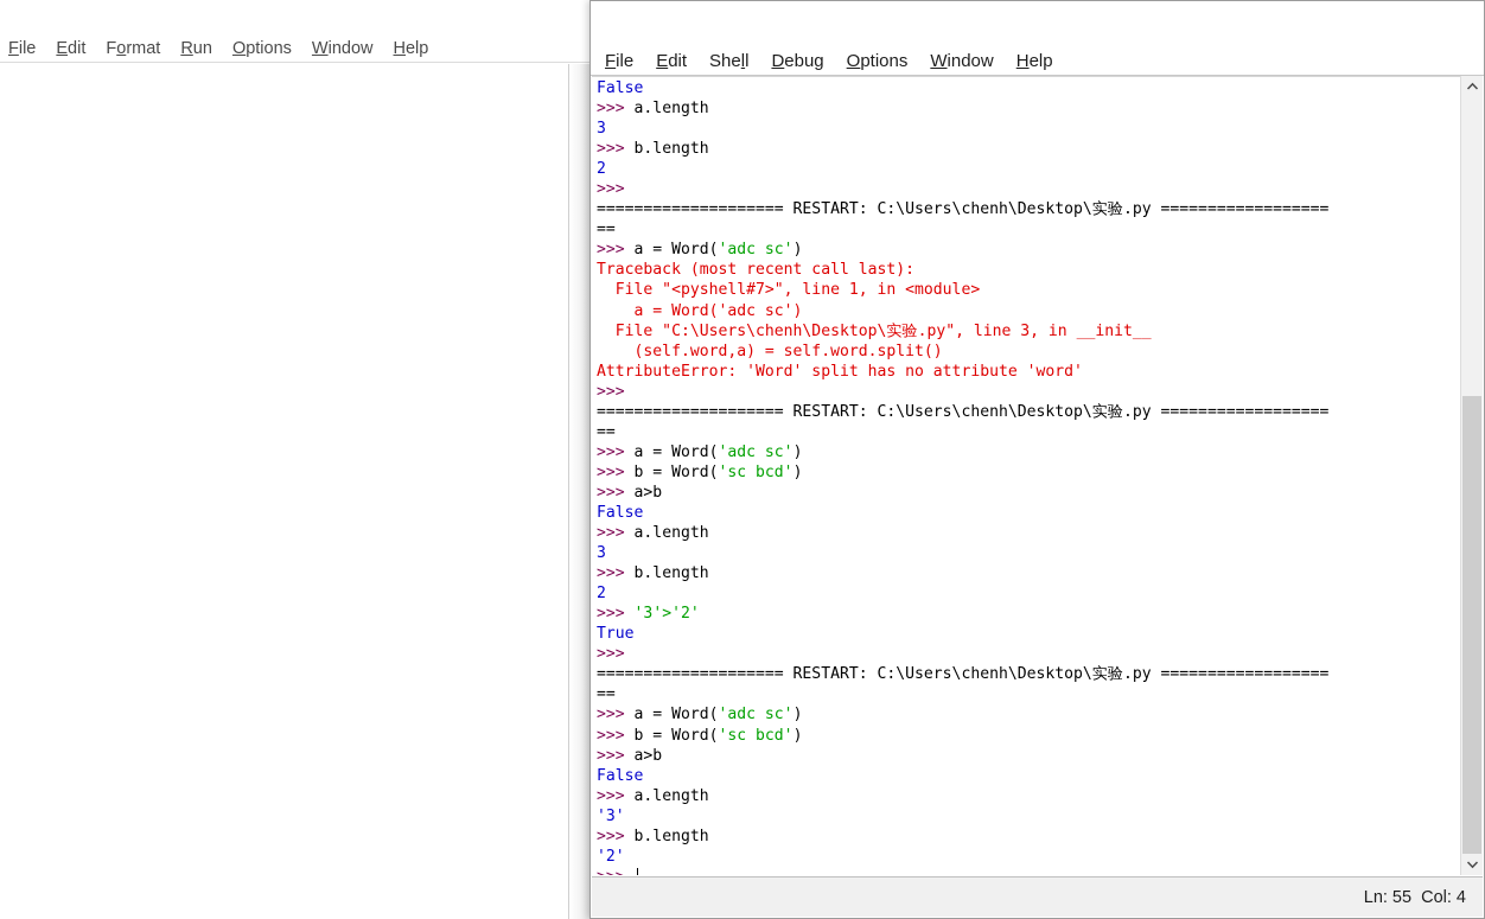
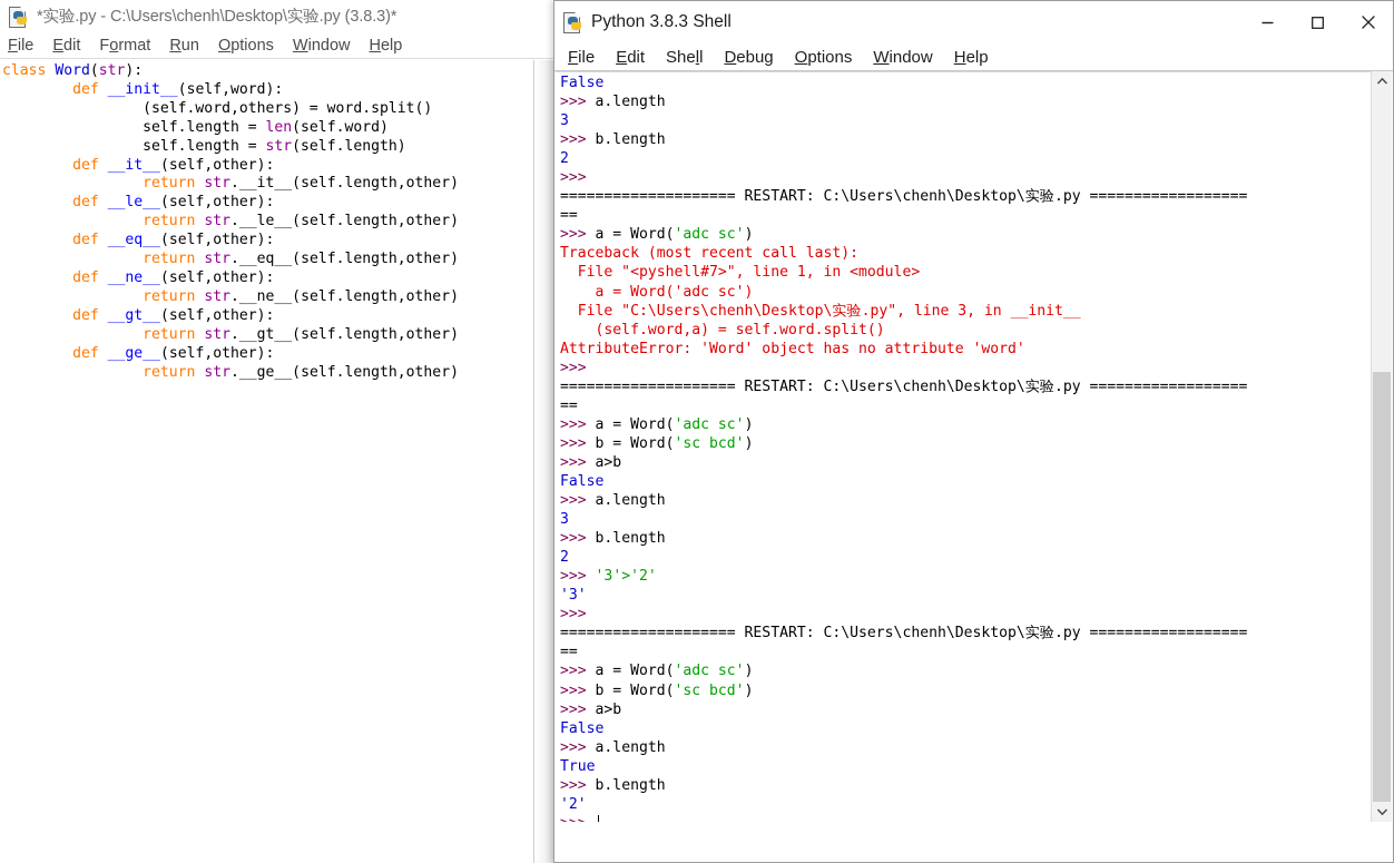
+ *实验.py - C:\Users\chenh\Desktop\实验.py (3.8.3)*
  File
  Edit
  Format
  Run
  Options
  Window
  Help
+ class Word(str):
+ def __init__(self,word):
+ (self.word,others) = word.split()
+ self.length = len(self.word)
+ self.length = str(self.length)
+ def __it__(self,other):
+ return str.__it__(self.length,other)
+ def __le__(self,other):
+ return str.__le__(self.length,other)
+ def __eq__(self,other):
+ return str.__eq__(self.length,other)
+ def __ne__(self,other):
+ return str.__ne__(self.length,other)
+ def __gt__(self,other):
+ return str.__gt__(self.length,other)
+ def __ge__(self,other):
+ return str.__ge__(self.length,other)
+ Python 3.8.3 Shell
  File
  Edit
  Shell
  Debug
  Options
  Window
  Help
  False >>> a.length
  3 >>> b.length
  2 >>>
  ==================== RESTART: C:\Users\chenh\Desktop\实验.py ==================
  ==
  >>> a = Word('adc sc')
- Traceback (most recent call last): File "<pyshell#7>", line 1, in <module> a = Word('adc sc') File "C:\Users\chenh\Desktop\实验.py", line 3, in __init__ (self.word,a) = self.word.split() AttributeError: 'Word' split has no attribute 'word' >>>
+ Traceback (most recent call last): File "<pyshell#7>", line 1, in <module> a = Word('adc sc') File "C:\Users\chenh\Desktop\实验.py", line 3, in __init__ (self.word,a) = self.word.split() AttributeError: 'Word' object has no attribute 'word' >>>
  ==================== RESTART: C:\Users\chenh\Desktop\实验.py ==================
  ==
  >>> a = Word('adc sc')
  >>> b = Word('sc bcd')
  >>> a>b
  False >>> a.length
  3 >>> b.length
- 2 >>> '3'>'2' True >>>
+ 2 >>> '3'>'2' '3' >>>
  ==================== RESTART: C:\Users\chenh\Desktop\实验.py ==================
  ==
  >>> a = Word('adc sc')
  >>> b = Word('sc bcd')
  >>> a>b
  False >>> a.length
- '3' >>> b.length
+ True >>> b.length
- Ln: 55 Col: 4
